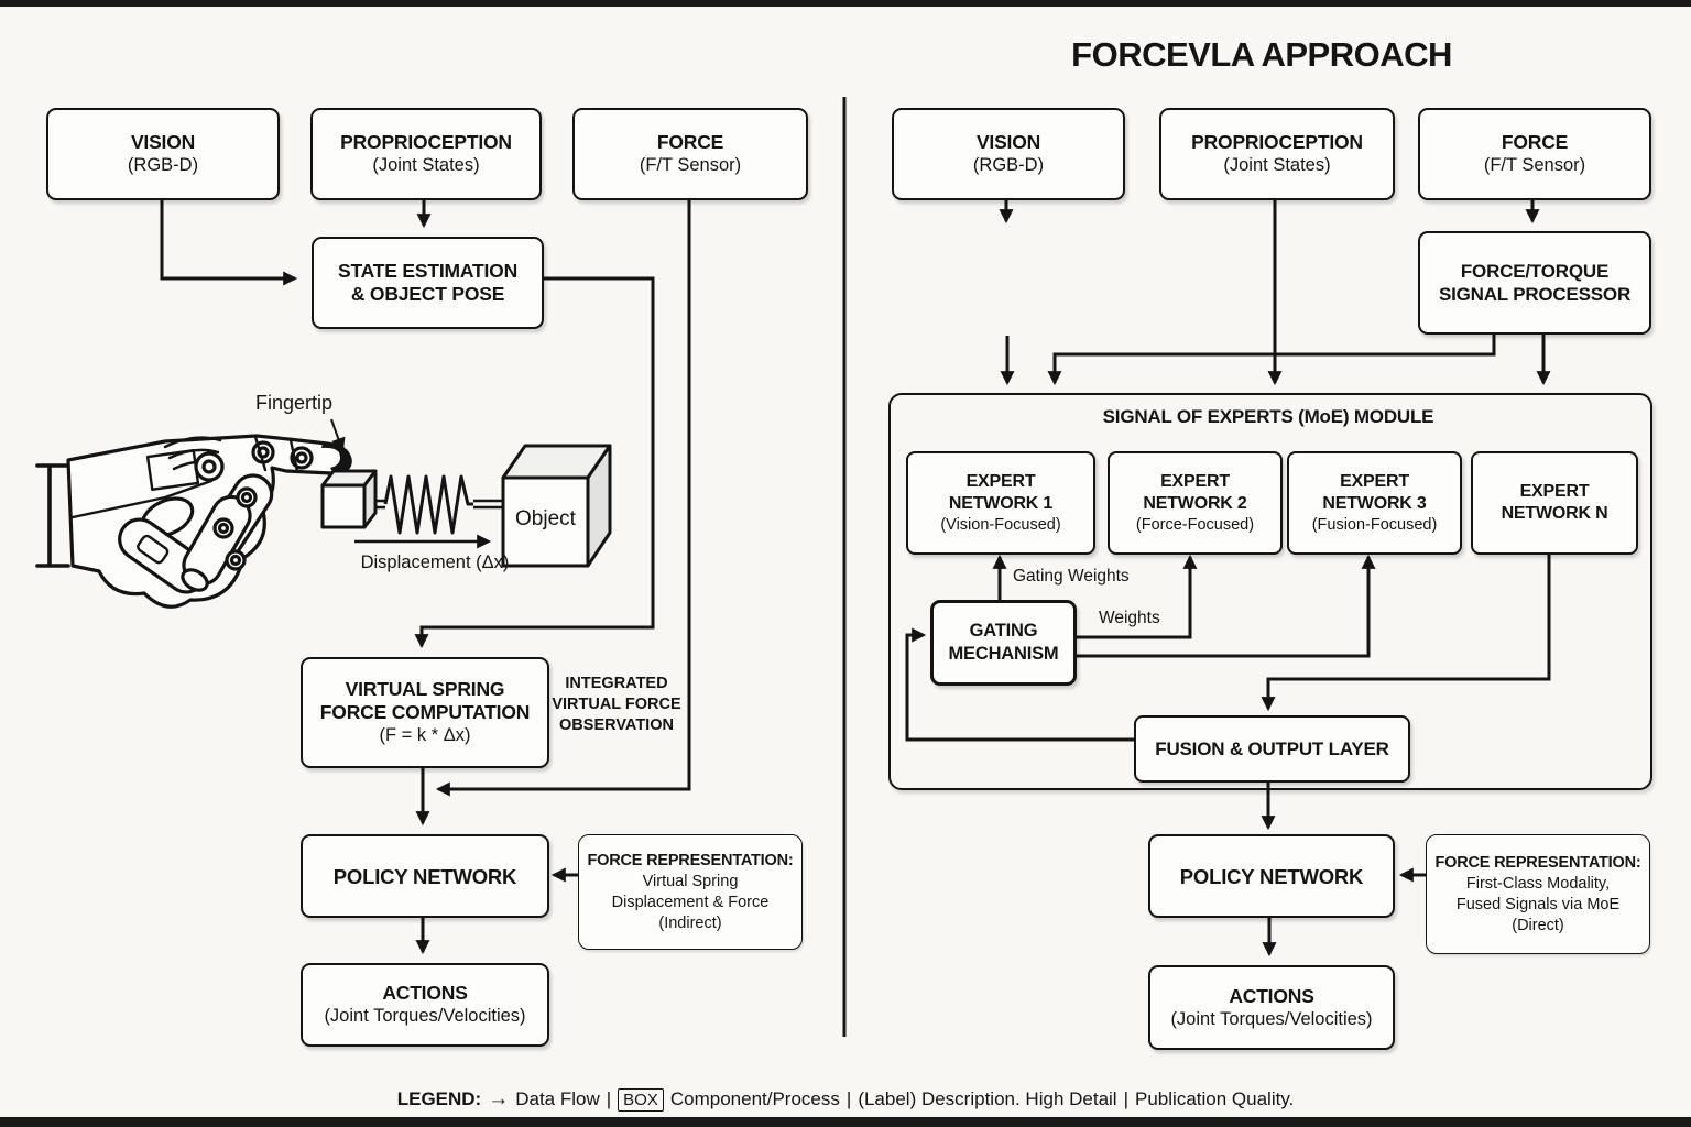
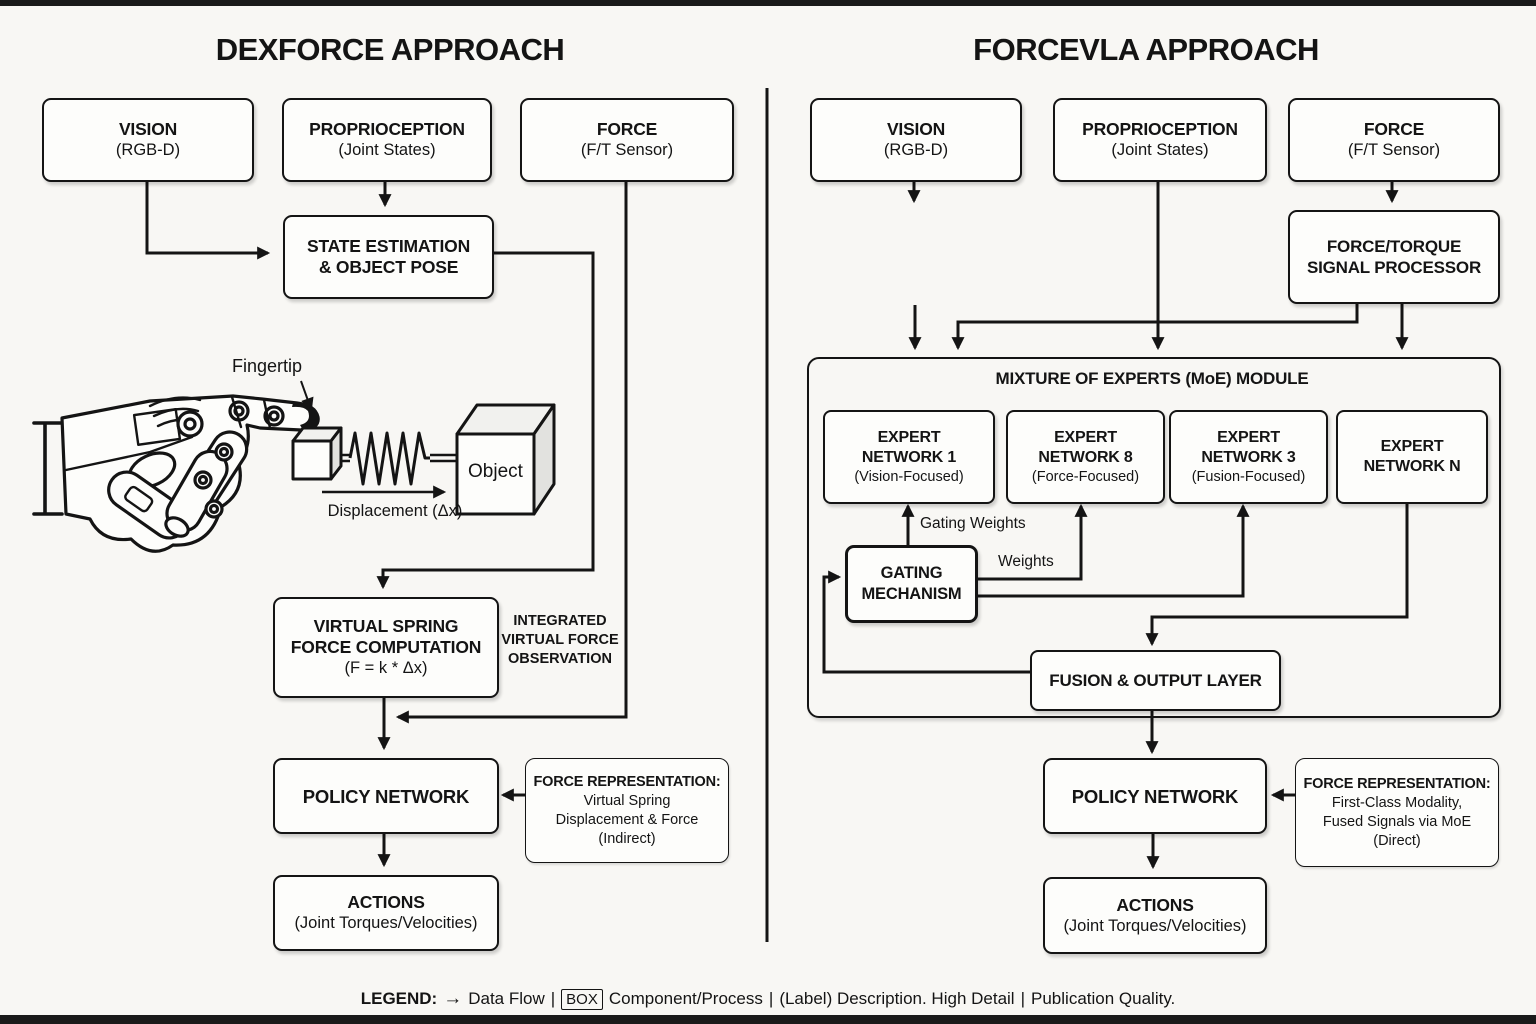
+ DEXFORCE APPROACH
  VISION
  (RGB-D)
  PROPRIOCEPTION
  (Joint States)
  FORCE
  (F/T Sensor)
  STATE ESTIMATION
  & OBJECT POSE
  Fingertip
  Object
  Displacement (Δx)
  VIRTUAL SPRING
  FORCE COMPUTATION
  (F = k * Δx)
  INTEGRATED
  VIRTUAL FORCE
  OBSERVATION
  POLICY NETWORK
  FORCE REPRESENTATION:
  Virtual Spring
  Displacement & Force
  (Indirect)
  ACTIONS
  (Joint Torques/Velocities)
  FORCEVLA APPROACH
  VISION
  (RGB-D)
  PROPRIOCEPTION
  (Joint States)
  FORCE
  (F/T Sensor)
  FORCE/TORQUE
  SIGNAL PROCESSOR
- SIGNAL OF EXPERTS (MoE) MODULE
+ MIXTURE OF EXPERTS (MoE) MODULE
  EXPERT
  NETWORK 1
  (Vision-Focused)
  EXPERT
- NETWORK 2
+ NETWORK 8
  (Force-Focused)
  EXPERT
  NETWORK 3
  (Fusion-Focused)
  EXPERT
  NETWORK N
  Gating Weights
  Weights
  GATING
  MECHANISM
  FUSION & OUTPUT LAYER
  POLICY NETWORK
  FORCE REPRESENTATION:
  First-Class Modality,
  Fused Signals via MoE
  (Direct)
  ACTIONS
  (Joint Torques/Velocities)
  LEGEND:
  →
  Data Flow
  |
  BOX
  Component/Process
  |
  (Label) Description. High Detail
  |
  Publication Quality.
